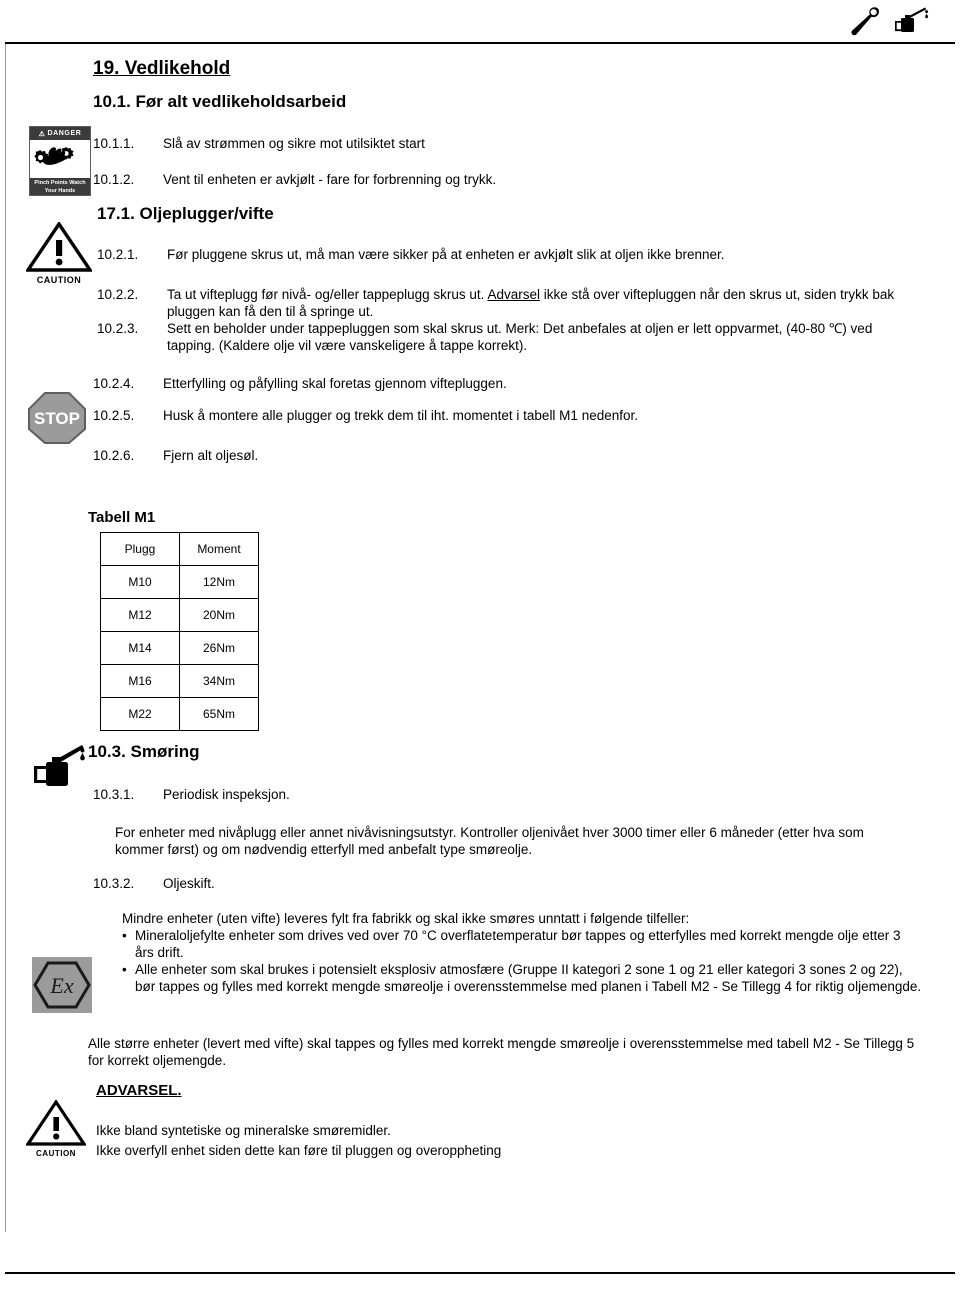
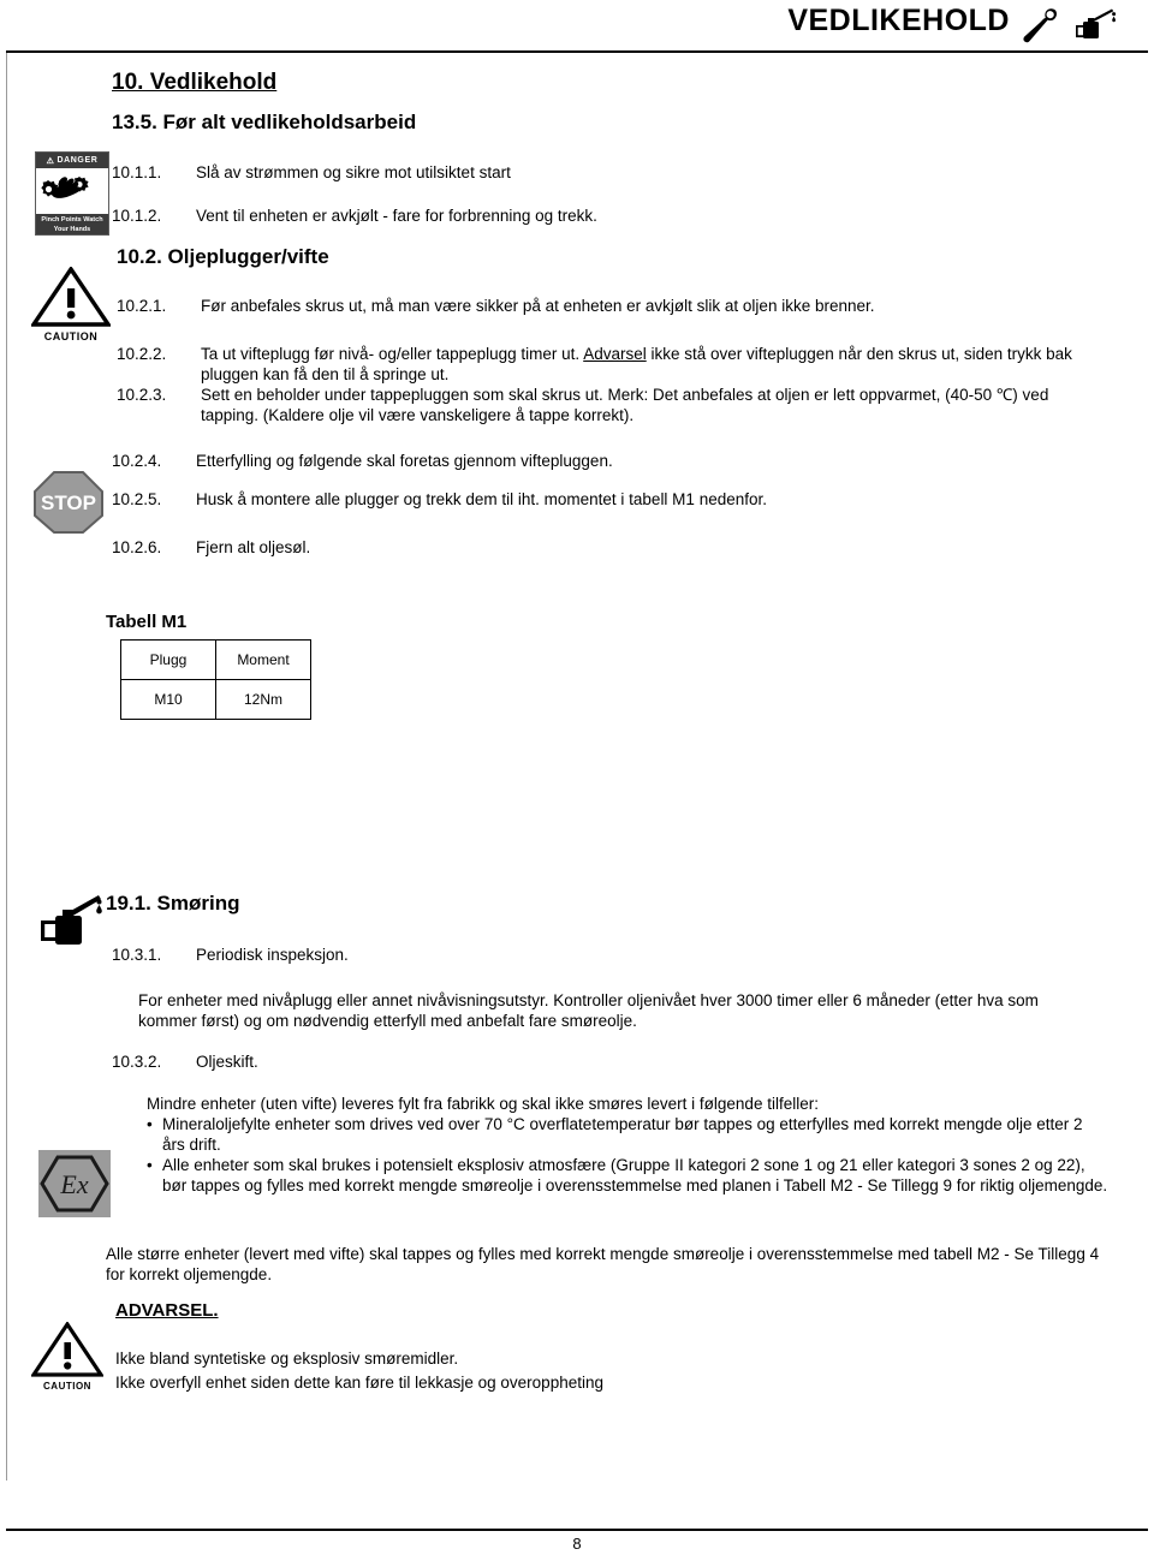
+ VEDLIKEHOLD
- 19. Vedlikehold
+ 10. Vedlikehold
- 10.1. Før alt vedlikeholdsarbeid
+ 13.5. Før alt vedlikeholdsarbeid
  10.1.1.
  Slå av strømmen og sikre mot utilsiktet start
  10.1.2.
- Vent til enheten er avkjølt - fare for forbrenning og trykk.
+ Vent til enheten er avkjølt - fare for forbrenning og trekk.
- 17.1. Oljeplugger/vifte
+ 10.2. Oljeplugger/vifte
  CAUTION
  10.2.1.
- Før pluggene skrus ut, må man være sikker på at enheten er avkjølt slik at oljen ikke brenner.
+ Før anbefales skrus ut, må man være sikker på at enheten er avkjølt slik at oljen ikke brenner.
  10.2.2.
- Ta ut vifteplugg før nivå- og/eller tappeplugg skrus ut. Advarsel ikke stå over viftepluggen når den skrus ut, siden trykk bak pluggen kan få den til å springe ut.
+ Ta ut vifteplugg før nivå- og/eller tappeplugg timer ut. Advarsel ikke stå over viftepluggen når den skrus ut, siden trykk bak pluggen kan få den til å springe ut.
  10.2.3.
- Sett en beholder under tappepluggen som skal skrus ut. Merk: Det anbefales at oljen er lett oppvarmet, (40-80 ℃) ved tapping. (Kaldere olje vil være vanskeligere å tappe korrekt).
+ Sett en beholder under tappepluggen som skal skrus ut. Merk: Det anbefales at oljen er lett oppvarmet, (40-50 ℃) ved tapping. (Kaldere olje vil være vanskeligere å tappe korrekt).
  10.2.4.
- Etterfylling og påfylling skal foretas gjennom viftepluggen.
+ Etterfylling og følgende skal foretas gjennom viftepluggen.
  STOP
  10.2.5.
  Husk å montere alle plugger og trekk dem til iht. momentet i tabell M1 nedenfor.
  10.2.6.
  Fjern alt oljesøl.
  Tabell M1
  Plugg	Moment
  M10	12Nm
- M12	20Nm
- M14	26Nm
- M16	34Nm
- M22	65Nm
- 10.3. Smøring
+ 19.1. Smøring
  10.3.1.
  Periodisk inspeksjon.
- For enheter med nivåplugg eller annet nivåvisningsutstyr. Kontroller oljenivået hver 3000 timer eller 6 måneder (etter hva som kommer først) og om nødvendig etterfyll med anbefalt type smøreolje.
+ For enheter med nivåplugg eller annet nivåvisningsutstyr. Kontroller oljenivået hver 3000 timer eller 6 måneder (etter hva som kommer først) og om nødvendig etterfyll med anbefalt fare smøreolje.
  10.3.2.
  Oljeskift.
- Mindre enheter (uten vifte) leveres fylt fra fabrikk og skal ikke smøres unntatt i følgende tilfeller:
+ Mindre enheter (uten vifte) leveres fylt fra fabrikk og skal ikke smøres levert i følgende tilfeller:
  •
- Mineraloljefylte enheter som drives ved over 70 °C overflatetemperatur bør tappes og etterfylles med korrekt mengde olje etter 3 års drift.
+ Mineraloljefylte enheter som drives ved over 70 °C overflatetemperatur bør tappes og etterfylles med korrekt mengde olje etter 2 års drift.
  •
- Alle enheter som skal brukes i potensielt eksplosiv atmosfære (Gruppe II kategori 2 sone 1 og 21 eller kategori 3 sones 2 og 22), bør tappes og fylles med korrekt mengde smøreolje i overensstemmelse med planen i Tabell M2 - Se Tillegg 4 for riktig oljemengde.
+ Alle enheter som skal brukes i potensielt eksplosiv atmosfære (Gruppe II kategori 2 sone 1 og 21 eller kategori 3 sones 2 og 22), bør tappes og fylles med korrekt mengde smøreolje i overensstemmelse med planen i Tabell M2 - Se Tillegg 9 for riktig oljemengde.
  Ex
- Alle større enheter (levert med vifte) skal tappes og fylles med korrekt mengde smøreolje i overensstemmelse med tabell M2 - Se Tillegg 5 for korrekt oljemengde.
+ Alle større enheter (levert med vifte) skal tappes og fylles med korrekt mengde smøreolje i overensstemmelse med tabell M2 - Se Tillegg 4 for korrekt oljemengde.
  ADVARSEL.
  CAUTION
- Ikke bland syntetiske og mineralske smøremidler.
+ Ikke bland syntetiske og eksplosiv smøremidler.
- Ikke overfyll enhet siden dette kan føre til pluggen og overoppheting
+ Ikke overfyll enhet siden dette kan føre til lekkasje og overoppheting
+ 8
